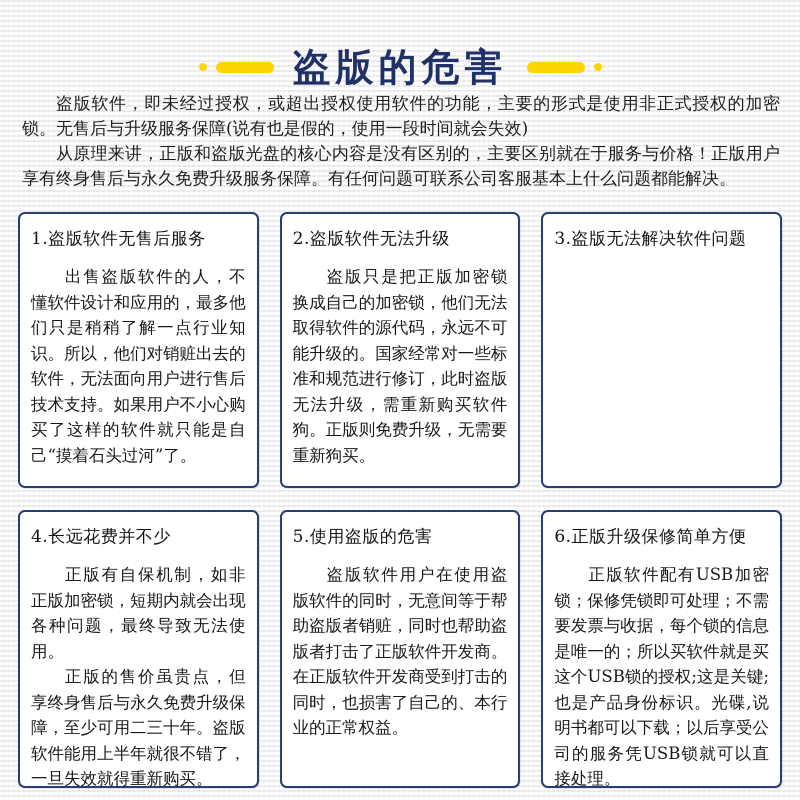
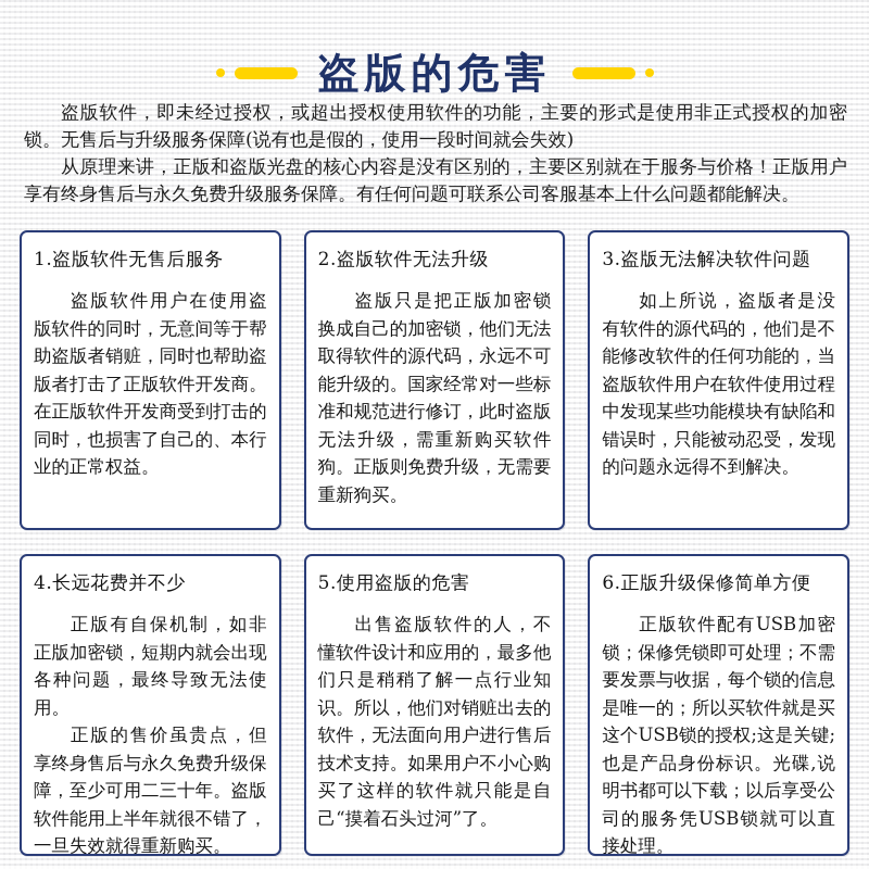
  盗版的危害
  盗版软件，即未经过授权，或超出授权使用软件的功能，主要的形式是使用非正式授权的加密锁。无售后与升级服务保障(说有也是假的，使用一段时间就会失效)
  从原理来讲，正版和盗版光盘的核心内容是没有区别的，主要区别就在于服务与价格！正版用户享有终身售后与永久免费升级服务保障。有任何问题可联系公司客服基本上什么问题都能解决。
  1.盗版软件无售后服务
- 出售盗版软件的人，不懂软件设计和应用的，最多他们只是稍稍了解一点行业知识。所以，他们对销赃出去的软件，无法面向用户进行售后技术支持。如果用户不小心购买了这样的软件就只能是自己“摸着石头过河”了。
+ 盗版软件用户在使用盗版软件的同时，无意间等于帮助盗版者销赃，同时也帮助盗版者打击了正版软件开发商。在正版软件开发商受到打击的同时，也损害了自己的、本行业的正常权益。
  2.盗版软件无法升级
  盗版只是把正版加密锁换成自己的加密锁，他们无法取得软件的源代码，永远不可能升级的。国家经常对一些标准和规范进行修订，此时盗版无法升级，需重新购买软件狗。正版则免费升级，无需要重新狗买。
  3.盗版无法解决软件问题
+ 如上所说，盗版者是没有软件的源代码的，他们是不能修改软件的任何功能的，当盗版软件用户在软件使用过程中发现某些功能模块有缺陷和错误时，只能被动忍受，发现的问题永远得不到解决。
  4.长远花费并不少
  正版有自保机制，如非正版加密锁，短期内就会出现各种问题，最终导致无法使用。
  正版的售价虽贵点，但享终身售后与永久免费升级保障，至少可用二三十年。盗版软件能用上半年就很不错了，一旦失效就得重新购买。
  5.使用盗版的危害
- 盗版软件用户在使用盗版软件的同时，无意间等于帮助盗版者销赃，同时也帮助盗版者打击了正版软件开发商。在正版软件开发商受到打击的同时，也损害了自己的、本行业的正常权益。
+ 出售盗版软件的人，不懂软件设计和应用的，最多他们只是稍稍了解一点行业知识。所以，他们对销赃出去的软件，无法面向用户进行售后技术支持。如果用户不小心购买了这样的软件就只能是自己“摸着石头过河”了。
  6.正版升级保修简单方便
  正版软件配有USB加密锁；保修凭锁即可处理；不需要发票与收据，每个锁的信息是唯一的；所以买软件就是买这个USB锁的授权;这是关键;也是产品身份标识。光碟,说明书都可以下载；以后享受公司的服务凭USB锁就可以直接处理。
